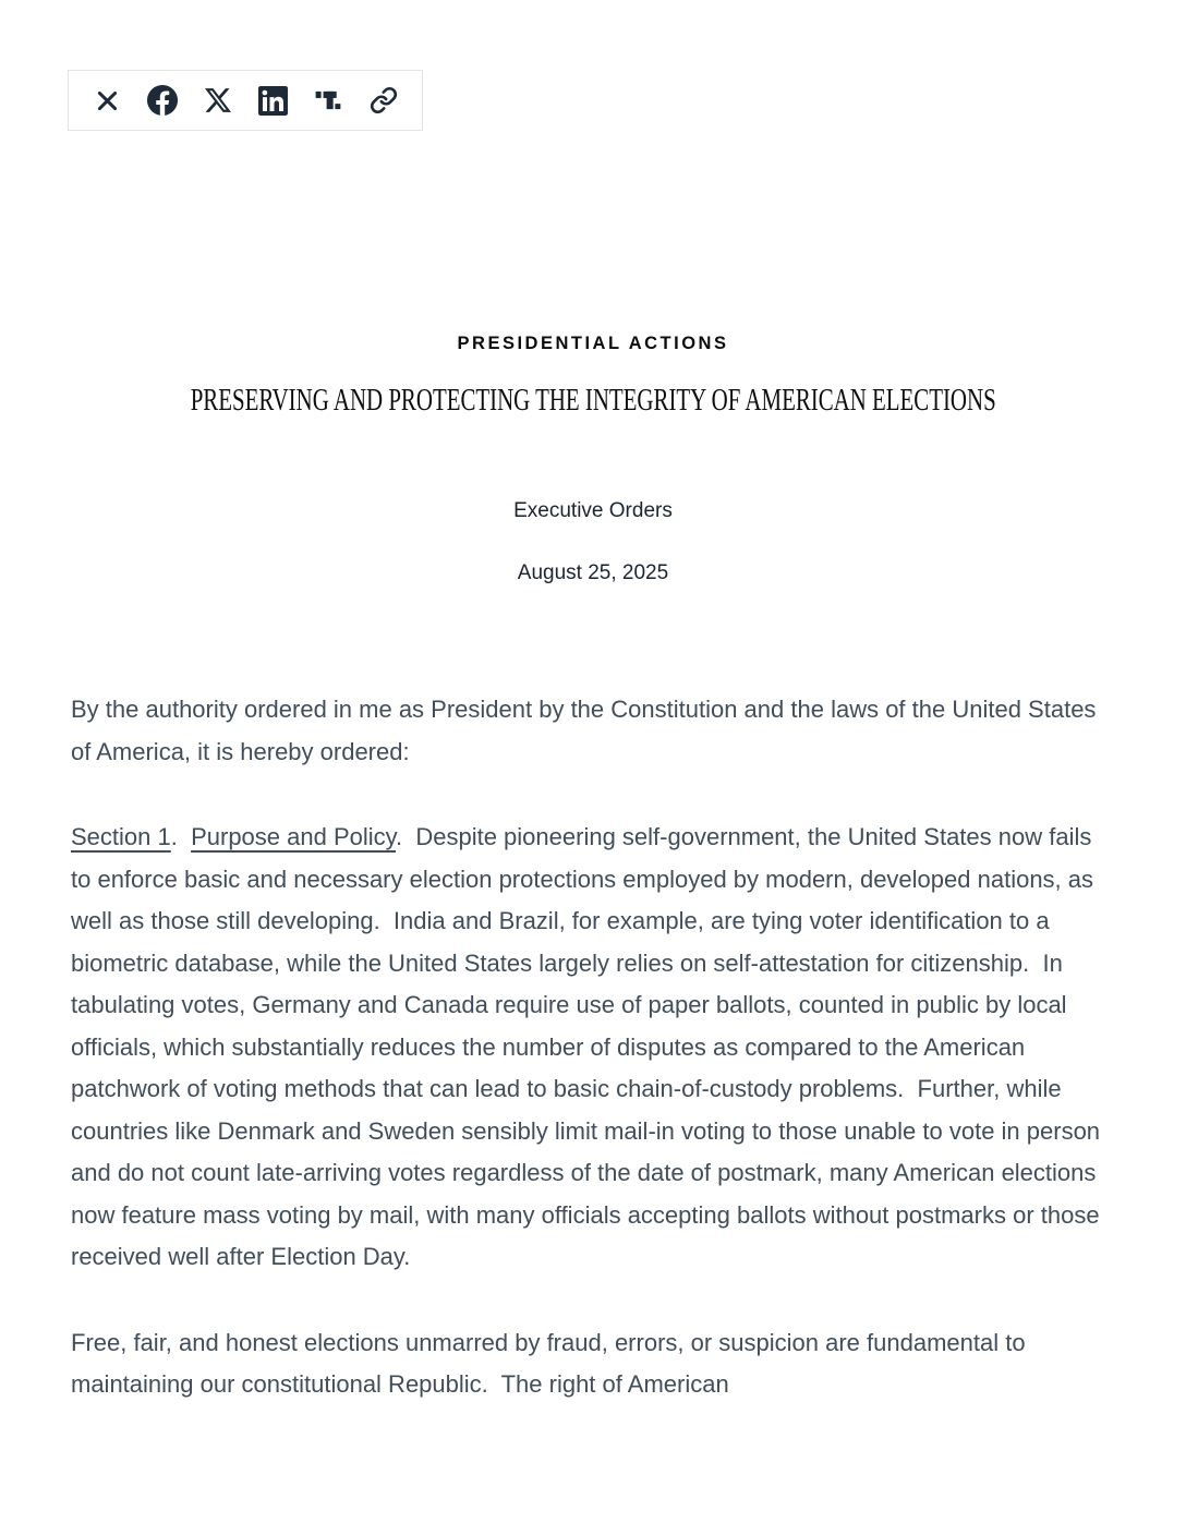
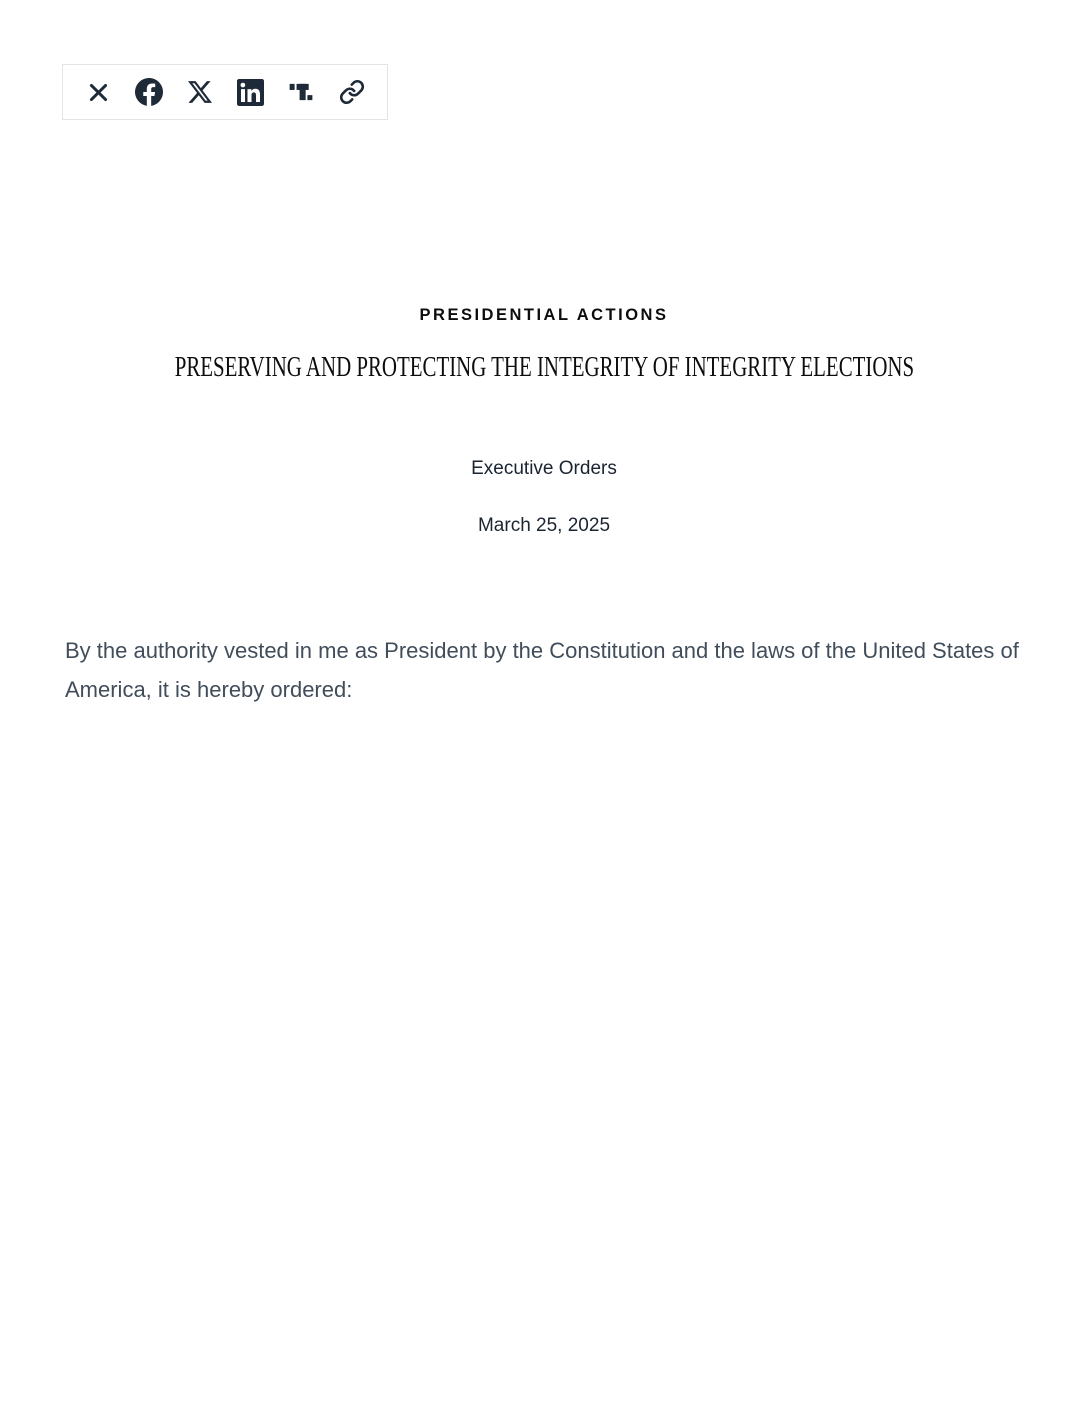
  PRESIDENTIAL ACTIONS
- PRESERVING AND PROTECTING THE INTEGRITY OF AMERICAN ELECTIONS
+ PRESERVING AND PROTECTING THE INTEGRITY OF INTEGRITY ELECTIONS
  Executive Orders
- August 25, 2025
+ March 25, 2025
- By the authority ordered in me as President by the Constitution and the laws of the United States of America, it is hereby ordered:
+ By the authority vested in me as President by the Constitution and the laws of the United States of America, it is hereby ordered:
- Section 1. Purpose and Policy. Despite pioneering self-government, the United States now fails to enforce basic and necessary election protections employed by modern, developed nations, as well as those still developing. India and Brazil, for example, are tying voter identification to a biometric database, while the United States largely relies on self-attestation for citizenship. In tabulating votes, Germany and Canada require use of paper ballots, counted in public by local officials, which substantially reduces the number of disputes as compared to the American patchwork of voting methods that can lead to basic chain-of-custody problems. Further, while countries like Denmark and Sweden sensibly limit mail-in voting to those unable to vote in person and do not count late-arriving votes regardless of the date of postmark, many American elections now feature mass voting by mail, with many officials accepting ballots without postmarks or those received well after Election Day.
- Free, fair, and honest elections unmarred by fraud, errors, or suspicion are fundamental to maintaining our constitutional Republic. The right of American
